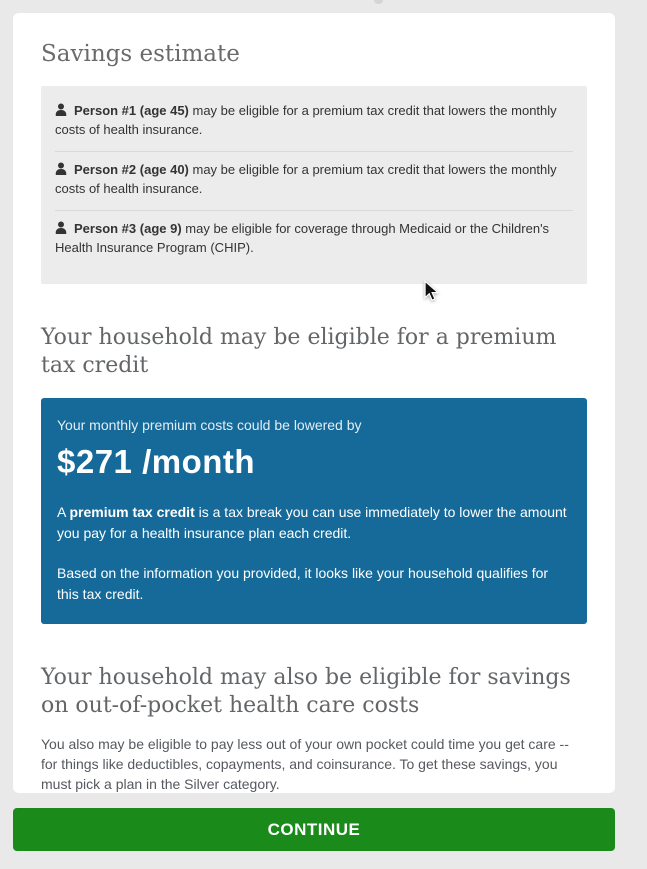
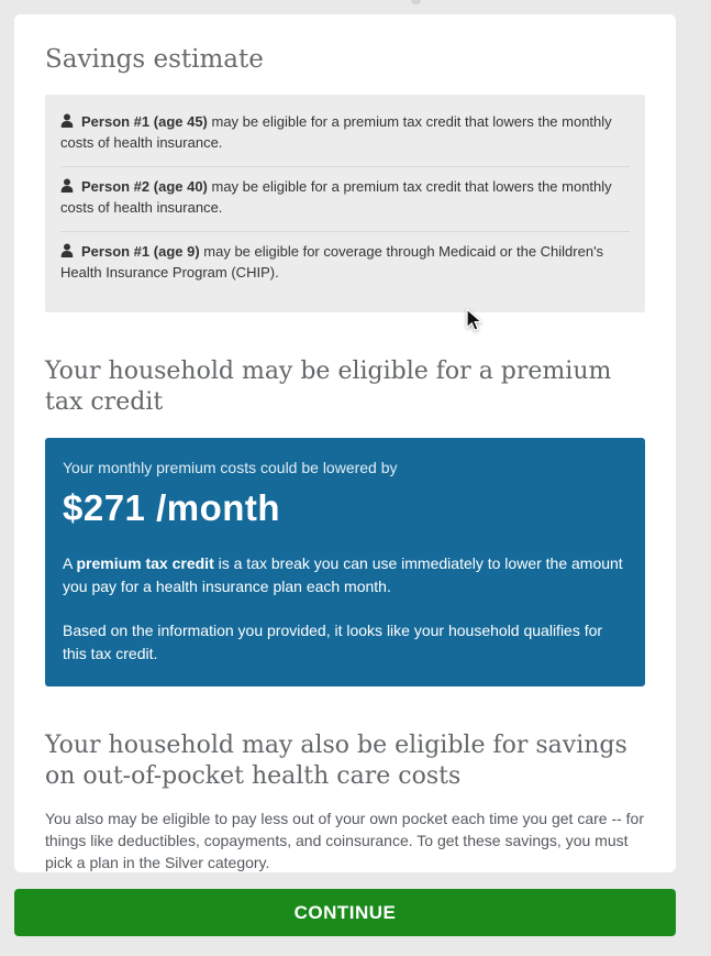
  Savings estimate
  Person #1 (age 45) may be eligible for a premium tax credit that lowers the monthly costs of health insurance.
  Person #2 (age 40) may be eligible for a premium tax credit that lowers the monthly costs of health insurance.
- Person #3 (age 9) may be eligible for coverage through Medicaid or the Children's Health Insurance Program (CHIP).
+ Person #1 (age 9) may be eligible for coverage through Medicaid or the Children's Health Insurance Program (CHIP).
  Your household may be eligible for a premium tax credit
  Your monthly premium costs could be lowered by
  $271 /month
- A premium tax credit is a tax break you can use immediately to lower the amount you pay for a health insurance plan each credit.
+ A premium tax credit is a tax break you can use immediately to lower the amount you pay for a health insurance plan each month.
  Based on the information you provided, it looks like your household qualifies for this tax credit.
  Your household may also be eligible for savings on out-of-pocket health care costs
- You also may be eligible to pay less out of your own pocket could time you get care -- for things like deductibles, copayments, and coinsurance. To get these savings, you must pick a plan in the Silver category.
+ You also may be eligible to pay less out of your own pocket each time you get care -- for things like deductibles, copayments, and coinsurance. To get these savings, you must pick a plan in the Silver category.
  CONTINUE
